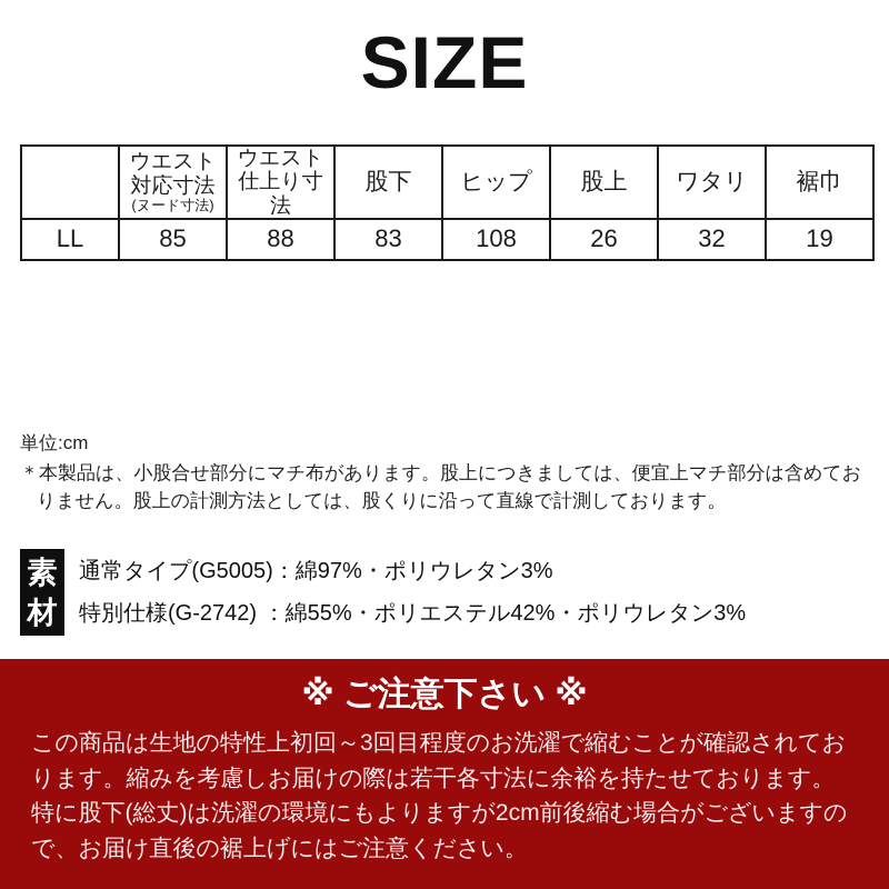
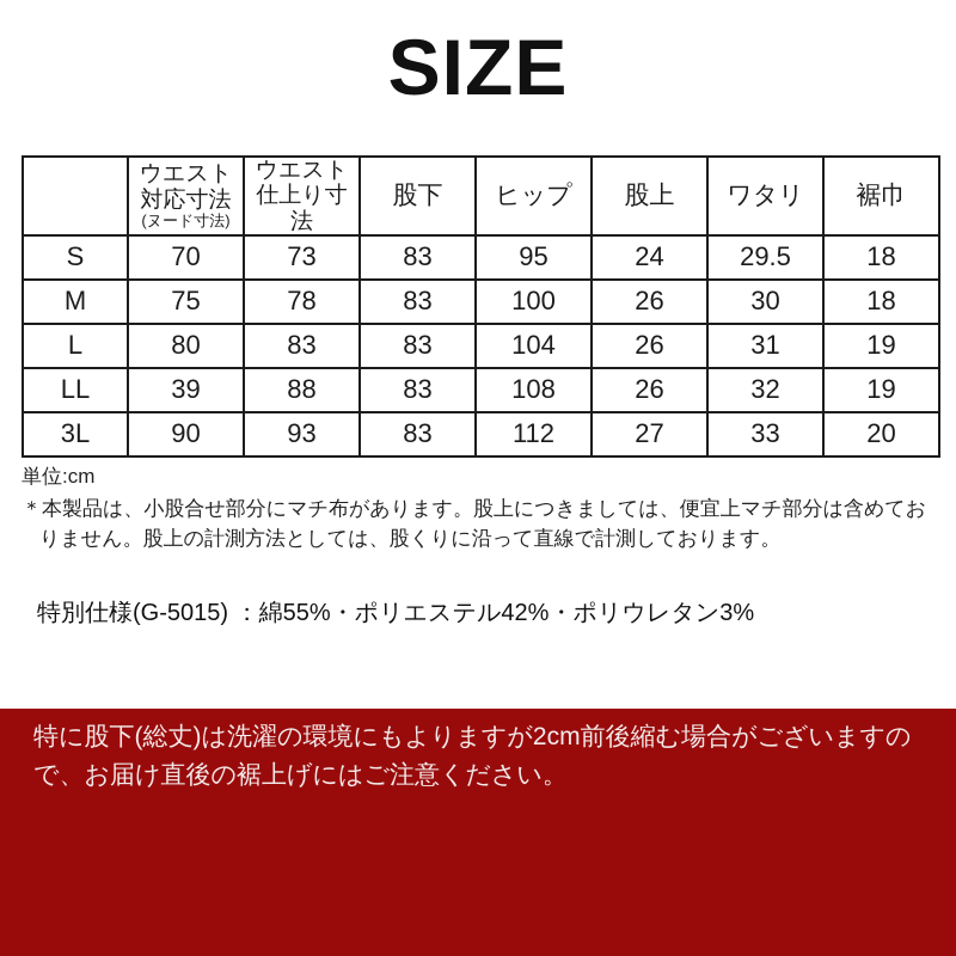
  SIZE
  	ウエスト 対応寸法 (ヌード寸法)	ウエスト 仕上り寸法	股下	ヒップ	股上	ワタリ	裾巾
+ S	70	73	83	95	24	29.5	18
+ M	75	78	83	100	26	30	18
+ L	80	83	83	104	26	31	19
- LL	85	88	83	108	26	32	19
+ LL	39	88	83	108	26	32	19
+ 3L	90	93	83	112	27	33	20
  単位:cm
  ＊本製品は、小股合せ部分にマチ布があります。股上につきましては、便宜上マチ部分は含めておりません。股上の計測方法としては、股くりに沿って直線で計測しております。
- 素
- 材
- 通常タイプ(G5005)：綿97%・ポリウレタン3%
- 特別仕様(G-2742) ：綿55%・ポリエステル42%・ポリウレタン3%
+ 特別仕様(G-5015) ：綿55%・ポリエステル42%・ポリウレタン3%
- ※ ご注意下さい ※
- この商品は生地の特性上初回～3回目程度のお洗濯で縮むことが確認されております。縮みを考慮しお届けの際は若干各寸法に余裕を持たせております。
  特に股下(総丈)は洗濯の環境にもよりますが2cm前後縮む場合がございますので、お届け直後の裾上げにはご注意ください。
